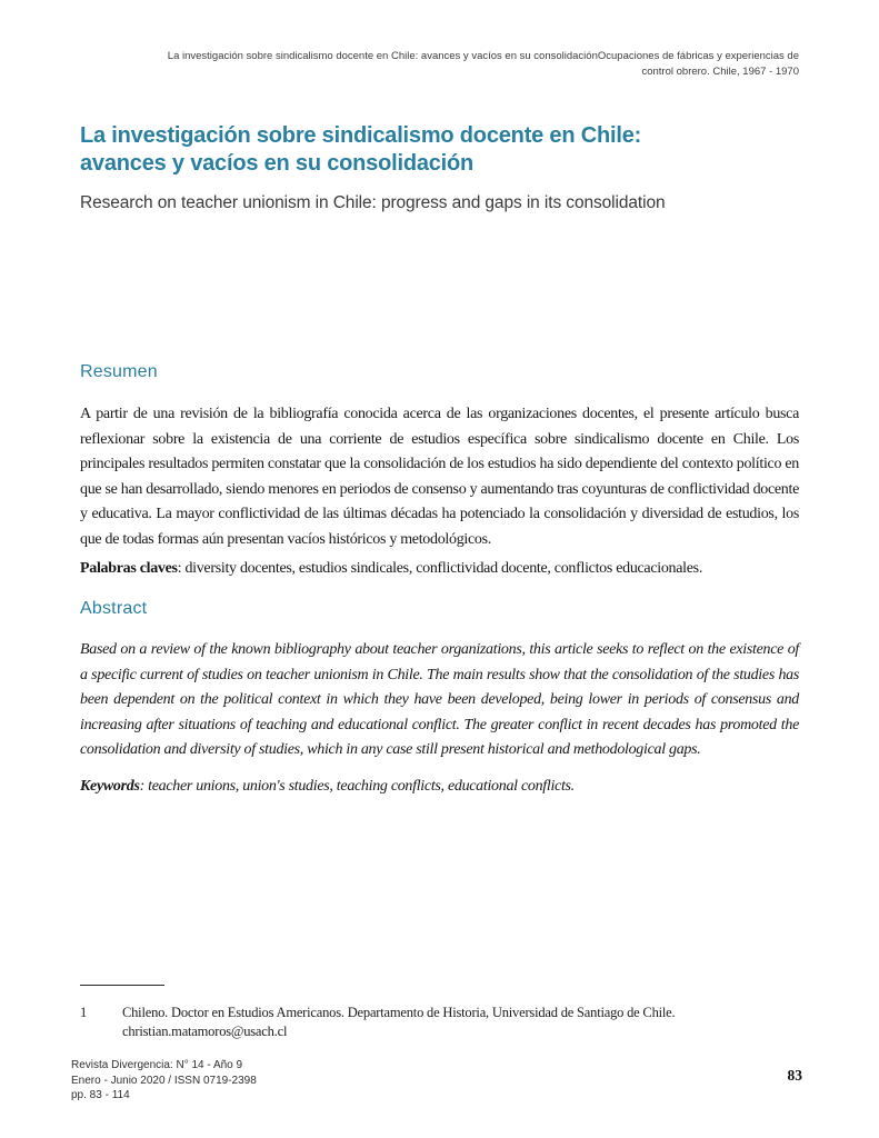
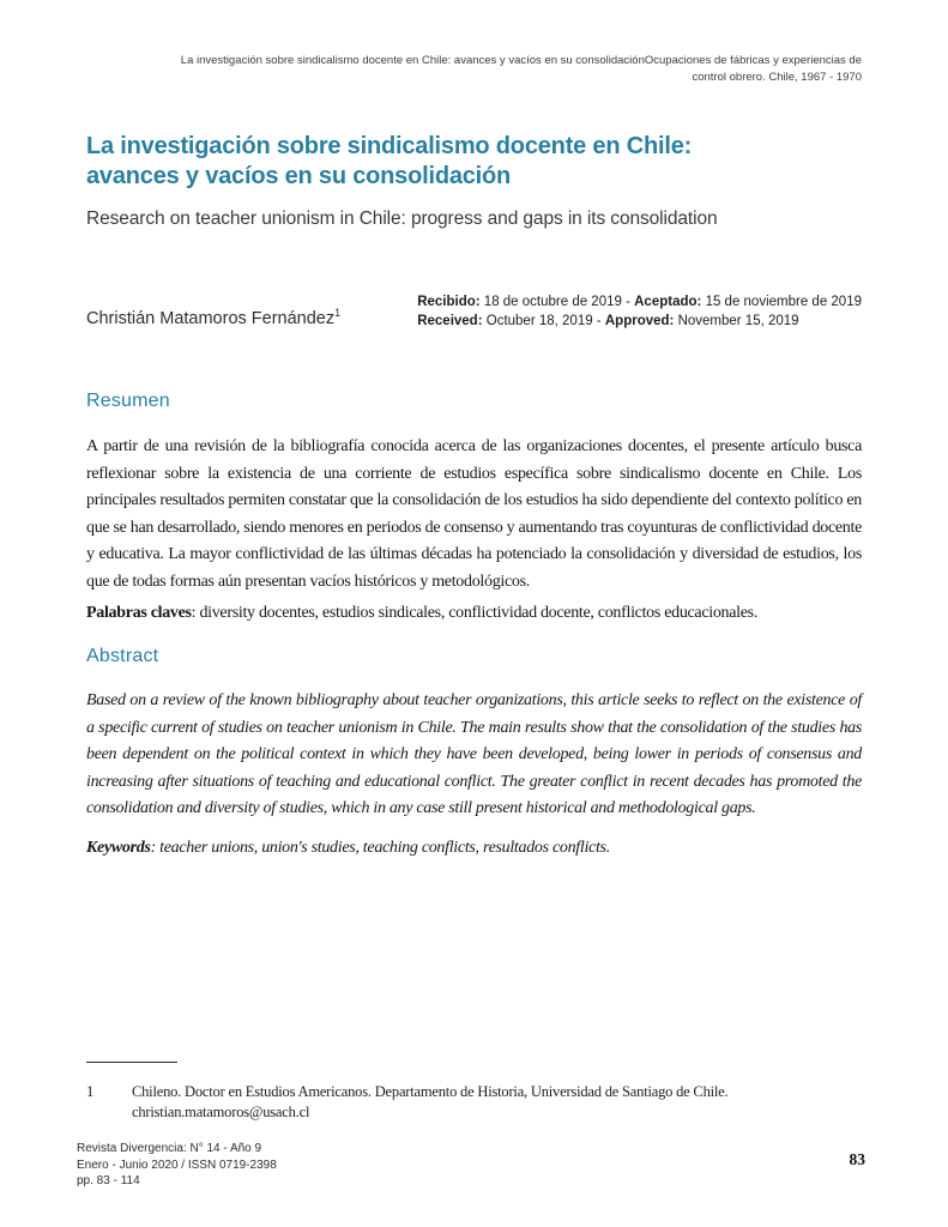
  La investigación sobre sindicalismo docente en Chile: avances y vacíos en su consolidaciónOcupaciones de fábricas y experiencias de control obrero. Chile, 1967 - 1970
  La investigación sobre sindicalismo docente en Chile:
  avances y vacíos en su consolidación
  Research on teacher unionism in Chile: progress and gaps in its consolidation
+ Christián Matamoros Fernández1
+ Recibido: 18 de octubre de 2019 - Aceptado: 15 de noviembre de 2019
+ Received: Octuber 18, 2019 - Approved: November 15, 2019
  Resumen
  A partir de una revisión de la bibliografía conocida acerca de las organizaciones docentes, el presente artículo busca reflexionar sobre la existencia de una corriente de estudios específica sobre sindicalismo docente en Chile. Los principales resultados permiten constatar que la consolidación de los estudios ha sido dependiente del contexto político en que se han desarrollado, siendo menores en periodos de consenso y aumentando tras coyunturas de conflictividad docente y educativa. La mayor conflictividad de las últimas décadas ha potenciado la consolidación y diversidad de estudios, los que de todas formas aún presentan vacíos históricos y metodológicos.
  Palabras claves: diversity docentes, estudios sindicales, conflictividad docente, conflictos educacionales.
  Abstract
  Based on a review of the known bibliography about teacher organizations, this article seeks to reflect on the existence of a specific current of studies on teacher unionism in Chile. The main results show that the consolidation of the studies has been dependent on the political context in which they have been developed, being lower in periods of consensus and increasing after situations of teaching and educational conflict. The greater conflict in recent decades has promoted the consolidation and diversity of studies, which in any case still present historical and methodological gaps.
- Keywords: teacher unions, union's studies, teaching conflicts, educational conflicts.
+ Keywords: teacher unions, union's studies, teaching conflicts, resultados conflicts.
  1
  Chileno. Doctor en Estudios Americanos. Departamento de Historia, Universidad de Santiago de Chile. christian.matamoros@usach.cl
  Revista Divergencia: N° 14 - Año 9
  Enero - Junio 2020 / ISSN 0719-2398
  pp. 83 - 114
  83
